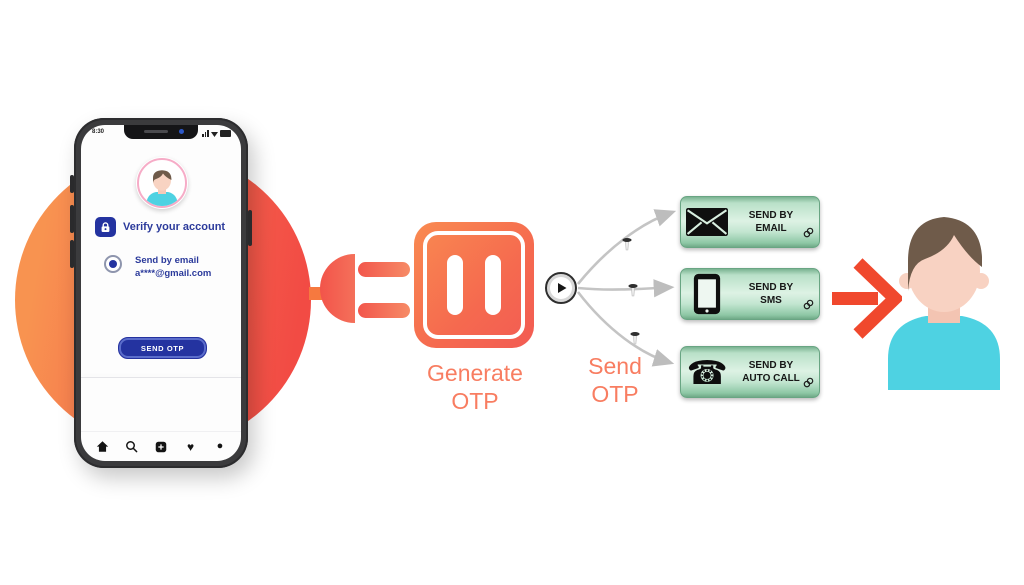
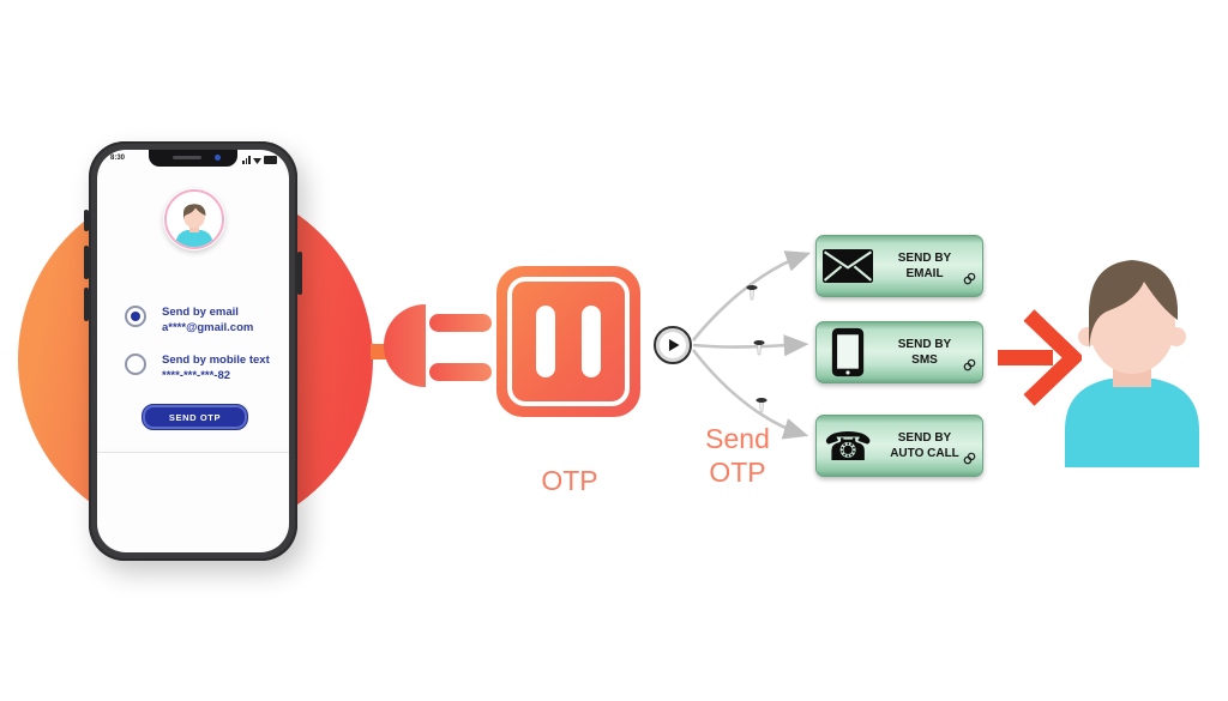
- Verify your account
  Send by email
  a****@gmail.com
+ Send by mobile text
+ ****-***-***-82
  SEND OTP
- ♥
- ●
- Generate
  OTP
  Send
  OTP
  SEND BY
  EMAIL
  SEND BY
  SMS
  ☎
  SEND BY
  AUTO CALL
